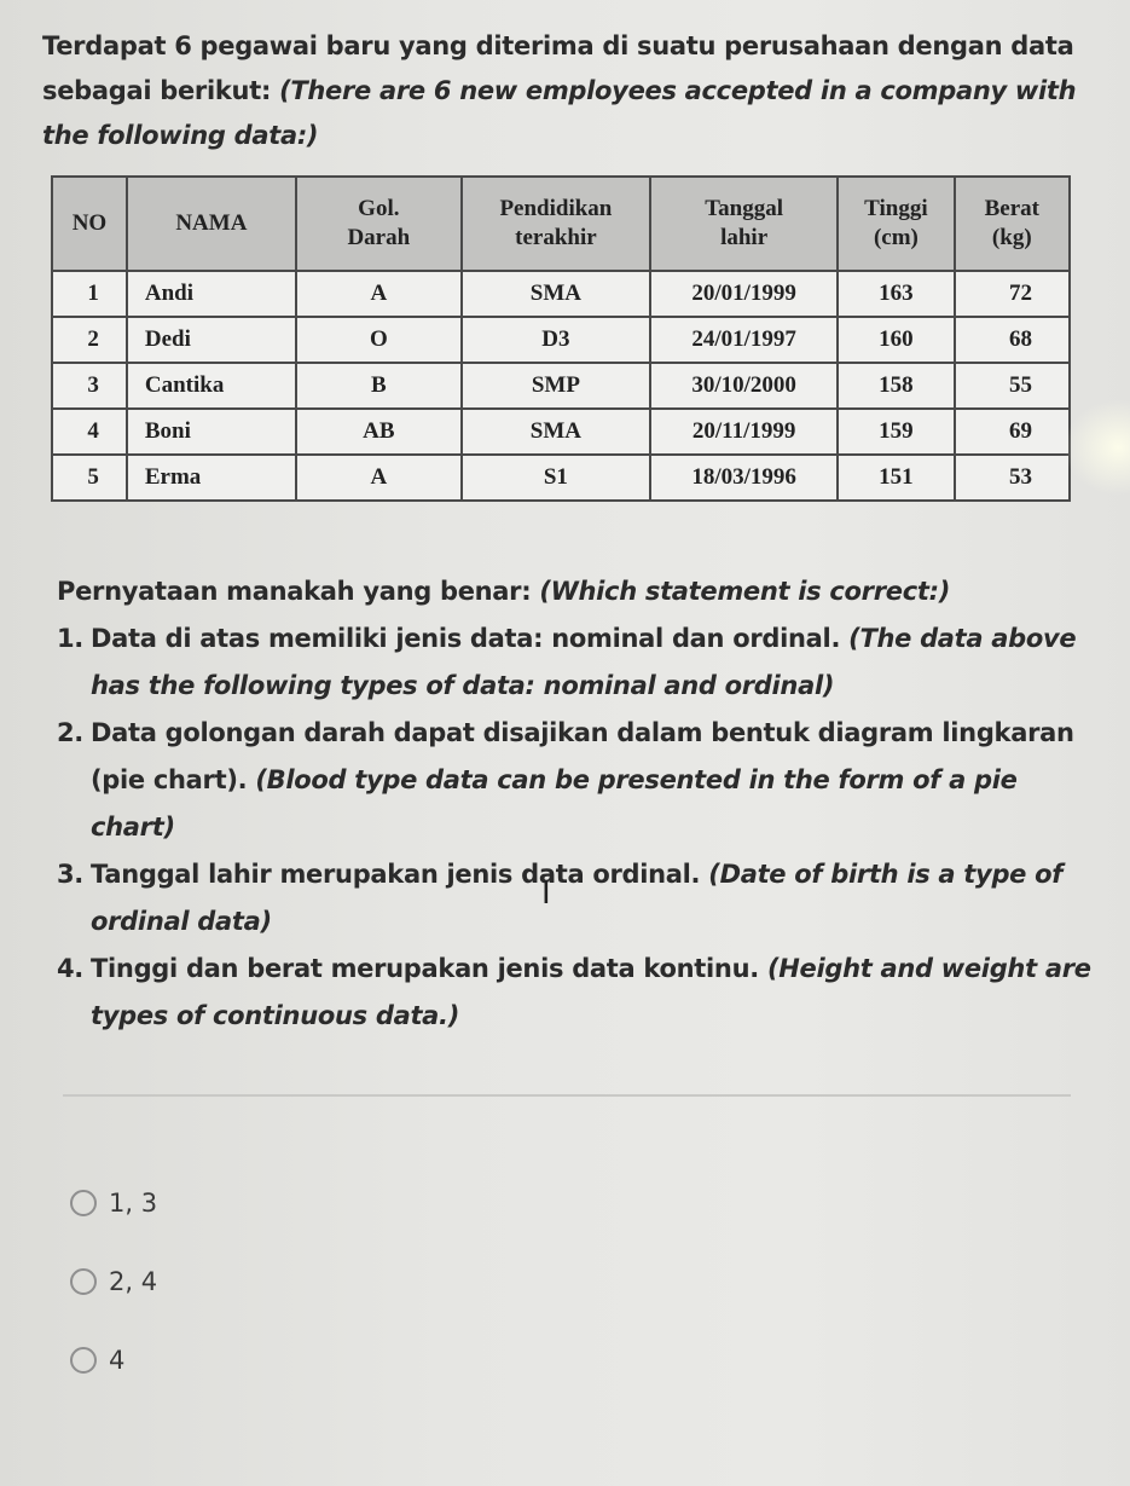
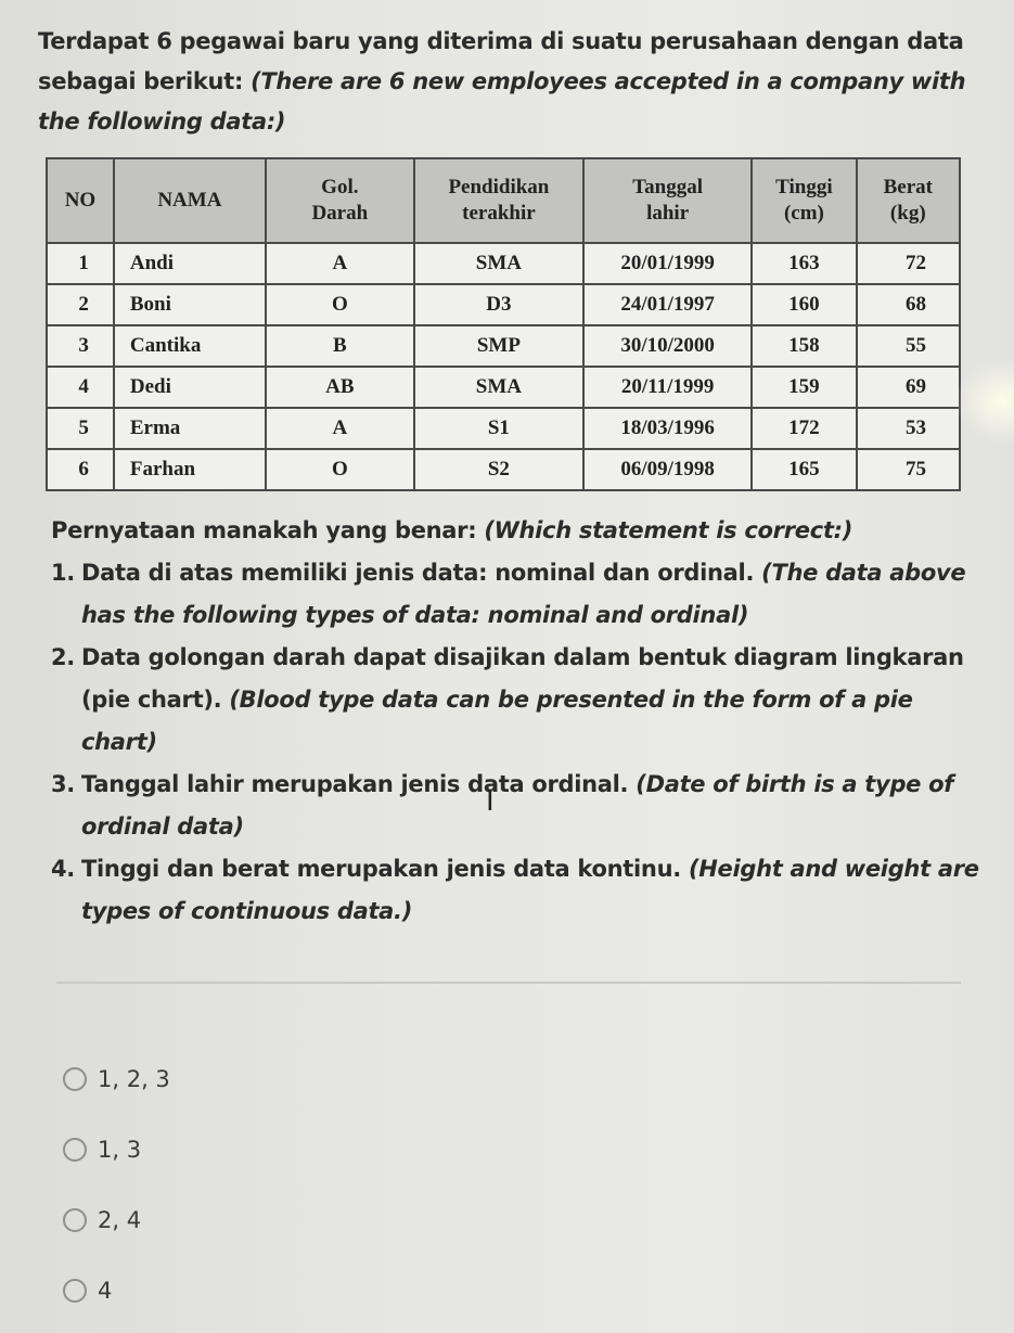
  Terdapat 6 pegawai baru yang diterima di suatu perusahaan dengan data sebagai berikut: (There are 6 new employees accepted in a company with the following data:)
  NO	NAMA	Gol.Darah	Pendidikanterakhir	Tanggallahir	Tinggi(cm)	Berat(kg)
  1	Andi	A	SMA	20/01/1999	163	72
- 2	Dedi	O	D3	24/01/1997	160	68
+ 2	Boni	O	D3	24/01/1997	160	68
  3	Cantika	B	SMP	30/10/2000	158	55
- 4	Boni	AB	SMA	20/11/1999	159	69
+ 4	Dedi	AB	SMA	20/11/1999	159	69
- 5	Erma	A	S1	18/03/1996	151	53
+ 5	Erma	A	S1	18/03/1996	172	53
+ 6	Farhan	O	S2	06/09/1998	165	75
  Pernyataan manakah yang benar: (Which statement is correct:)
  1.
  Data di atas memiliki jenis data: nominal dan ordinal. (The data above has the following types of data: nominal and ordinal)
  2.
  Data golongan darah dapat disajikan dalam bentuk diagram lingkaran (pie chart). (Blood type data can be presented in the form of a pie chart)
  3.
  Tanggal lahir merupakan jenis data ordinal. (Date of birth is a type of ordinal data)
  4.
  Tinggi dan berat merupakan jenis data kontinu. (Height and weight are types of continuous data.)
  I
+ 1, 2, 3
  1, 3
  2, 4
  4
